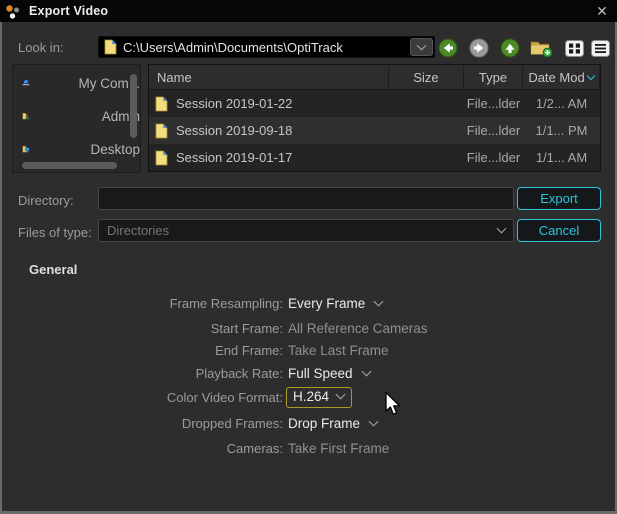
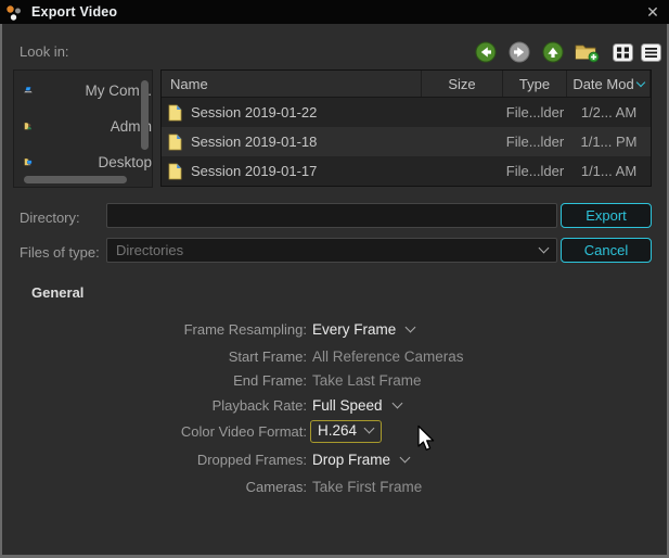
  Export Video
  ✕
  Look in:
- C:\Users\Admin\Documents\OptiTrack
  My Com.
  Desktop
  Name
  Size
  Type
  Date Mod
  Session 2019-01-22
  File...lder
  1/2... AM
- Session 2019-09-18
+ Session 2019-01-18
  File...lder
  1/1... PM
  Session 2019-01-17
  File...lder
  1/1... AM
  Directory:
  Export
  Files of type:
  Directories
  Cancel
  General
  Frame Resampling:
  Every Frame
  Start Frame:
  All Reference Cameras
  End Frame:
  Take Last Frame
  Playback Rate:
  Full Speed
  Color Video Format:
  H.264
  Dropped Frames:
  Drop Frame
  Cameras:
  Take First Frame
